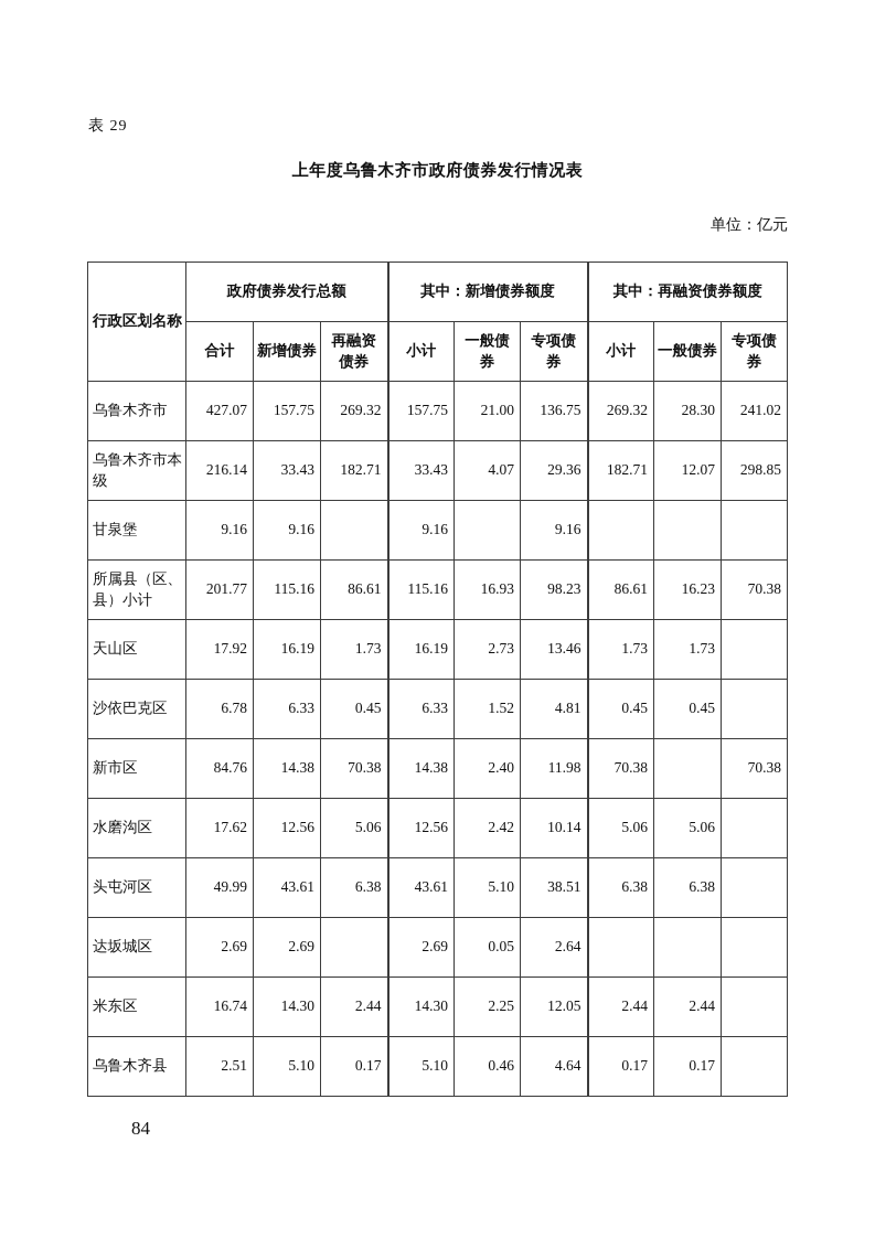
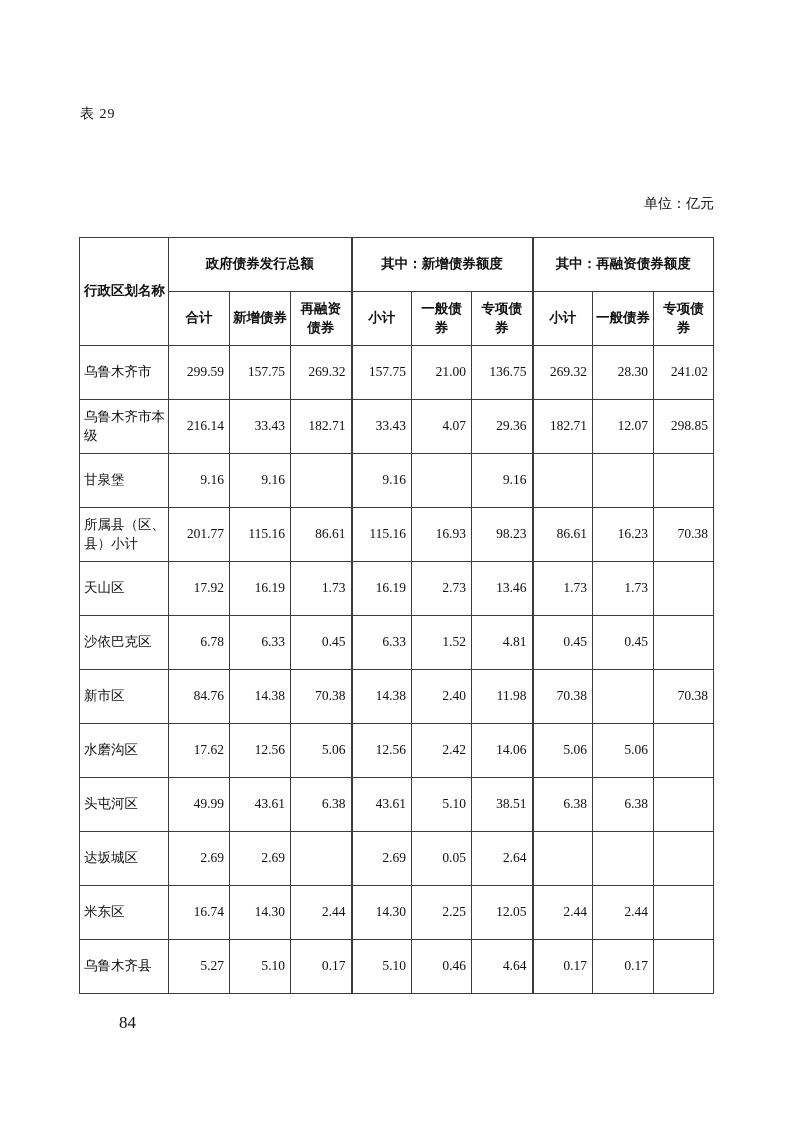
  表 29
- 上年度乌鲁木齐市政府债券发行情况表
  单位：亿元
  行政区划名称	政府债券发行总额	其中：新增债券额度	其中：再融资债券额度
  合计	新增债券	再融资债券	小计	一般债券	专项债券	小计	一般债券	专项债券
- 乌鲁木齐市	427.07	157.75	269.32	157.75	21.00	136.75	269.32	28.30	241.02
+ 乌鲁木齐市	299.59	157.75	269.32	157.75	21.00	136.75	269.32	28.30	241.02
  乌鲁木齐市本级	216.14	33.43	182.71	33.43	4.07	29.36	182.71	12.07	298.85
  甘泉堡	9.16	9.16		9.16		9.16
  所属县（区、县）小计	201.77	115.16	86.61	115.16	16.93	98.23	86.61	16.23	70.38
  天山区	17.92	16.19	1.73	16.19	2.73	13.46	1.73	1.73
  沙依巴克区	6.78	6.33	0.45	6.33	1.52	4.81	0.45	0.45
  新市区	84.76	14.38	70.38	14.38	2.40	11.98	70.38		70.38
- 水磨沟区	17.62	12.56	5.06	12.56	2.42	10.14	5.06	5.06
+ 水磨沟区	17.62	12.56	5.06	12.56	2.42	14.06	5.06	5.06
  头屯河区	49.99	43.61	6.38	43.61	5.10	38.51	6.38	6.38
  达坂城区	2.69	2.69		2.69	0.05	2.64
  米东区	16.74	14.30	2.44	14.30	2.25	12.05	2.44	2.44
- 乌鲁木齐县	2.51	5.10	0.17	5.10	0.46	4.64	0.17	0.17
+ 乌鲁木齐县	5.27	5.10	0.17	5.10	0.46	4.64	0.17	0.17
  84
